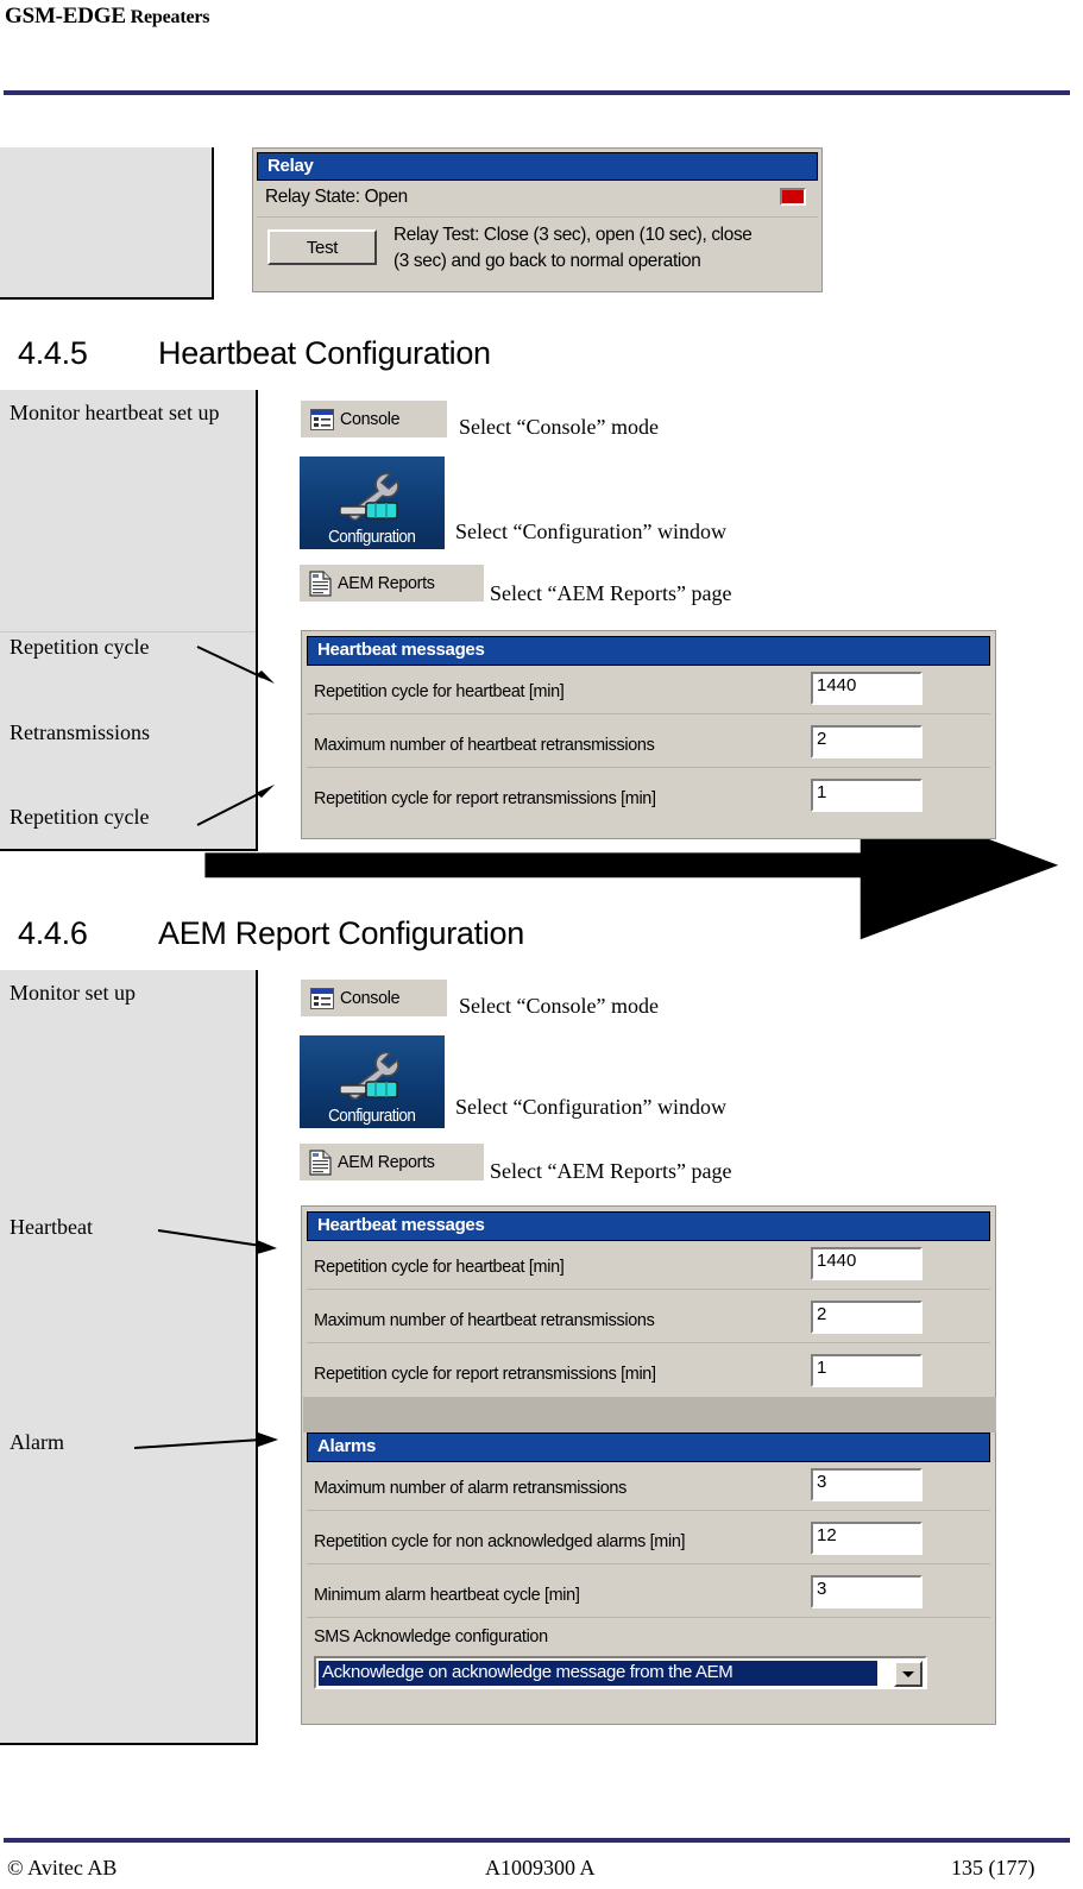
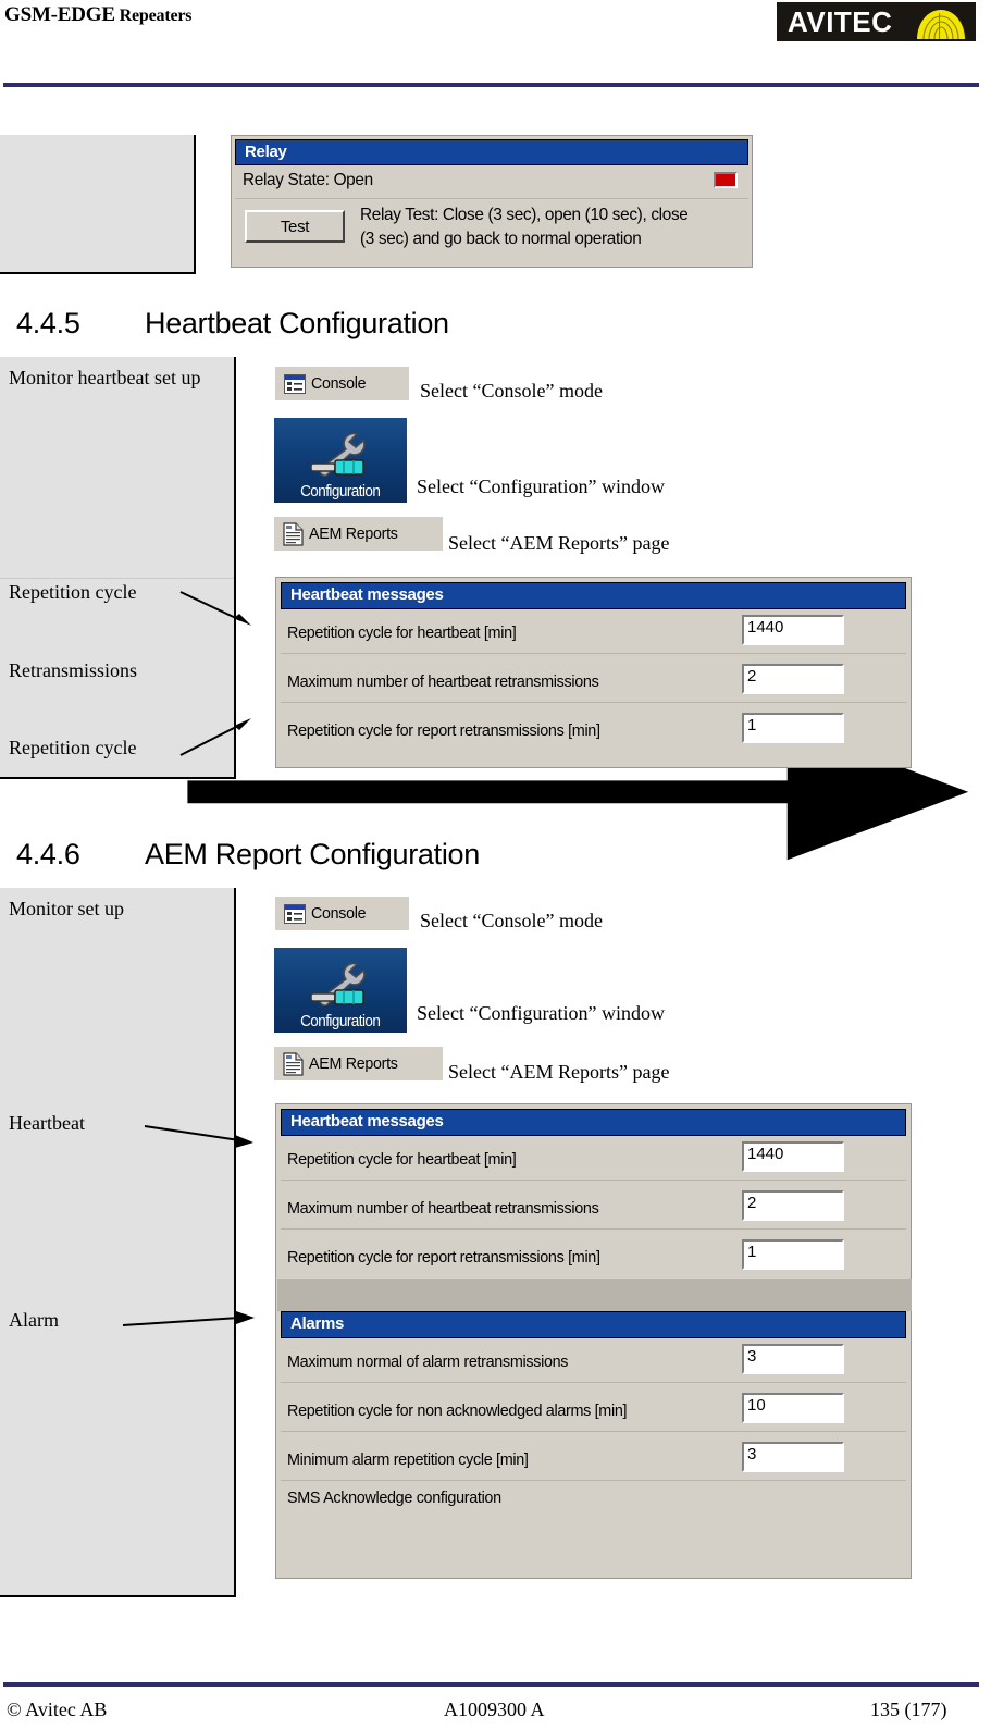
  GSM-EDGE Repeaters
+ AVITEC
  Relay
  Relay State: Open
  Test
  Relay Test: Close (3 sec), open (10 sec), close
  (3 sec) and go back to normal operation
  4.4.5 Heartbeat Configuration
  Monitor heartbeat set up
  Repetition cycle
  Retransmissions
  Repetition cycle
  Console
  Select “Console” mode
  Configuration
  Select “Configuration” window
  AEM Reports
  Select “AEM Reports” page
  Heartbeat messages
  Repetition cycle for heartbeat [min]
  1440
  Maximum number of heartbeat retransmissions
  2
  Repetition cycle for report retransmissions [min]
  1
  4.4.6 AEM Report Configuration
  Monitor set up
  Heartbeat
  Alarm
  Console
  Select “Console” mode
  Configuration
  Select “Configuration” window
  AEM Reports
  Select “AEM Reports” page
  Heartbeat messages
  Repetition cycle for heartbeat [min]
  1440
  Maximum number of heartbeat retransmissions
  2
  Repetition cycle for report retransmissions [min]
  1
  Alarms
- Maximum number of alarm retransmissions
+ Maximum normal of alarm retransmissions
  3
  Repetition cycle for non acknowledged alarms [min]
- 12
+ 10
- Minimum alarm heartbeat cycle [min]
+ Minimum alarm repetition cycle [min]
  3
  SMS Acknowledge configuration
- Acknowledge on acknowledge message from the AEM
  © Avitec AB
  A1009300 A
  135 (177)
